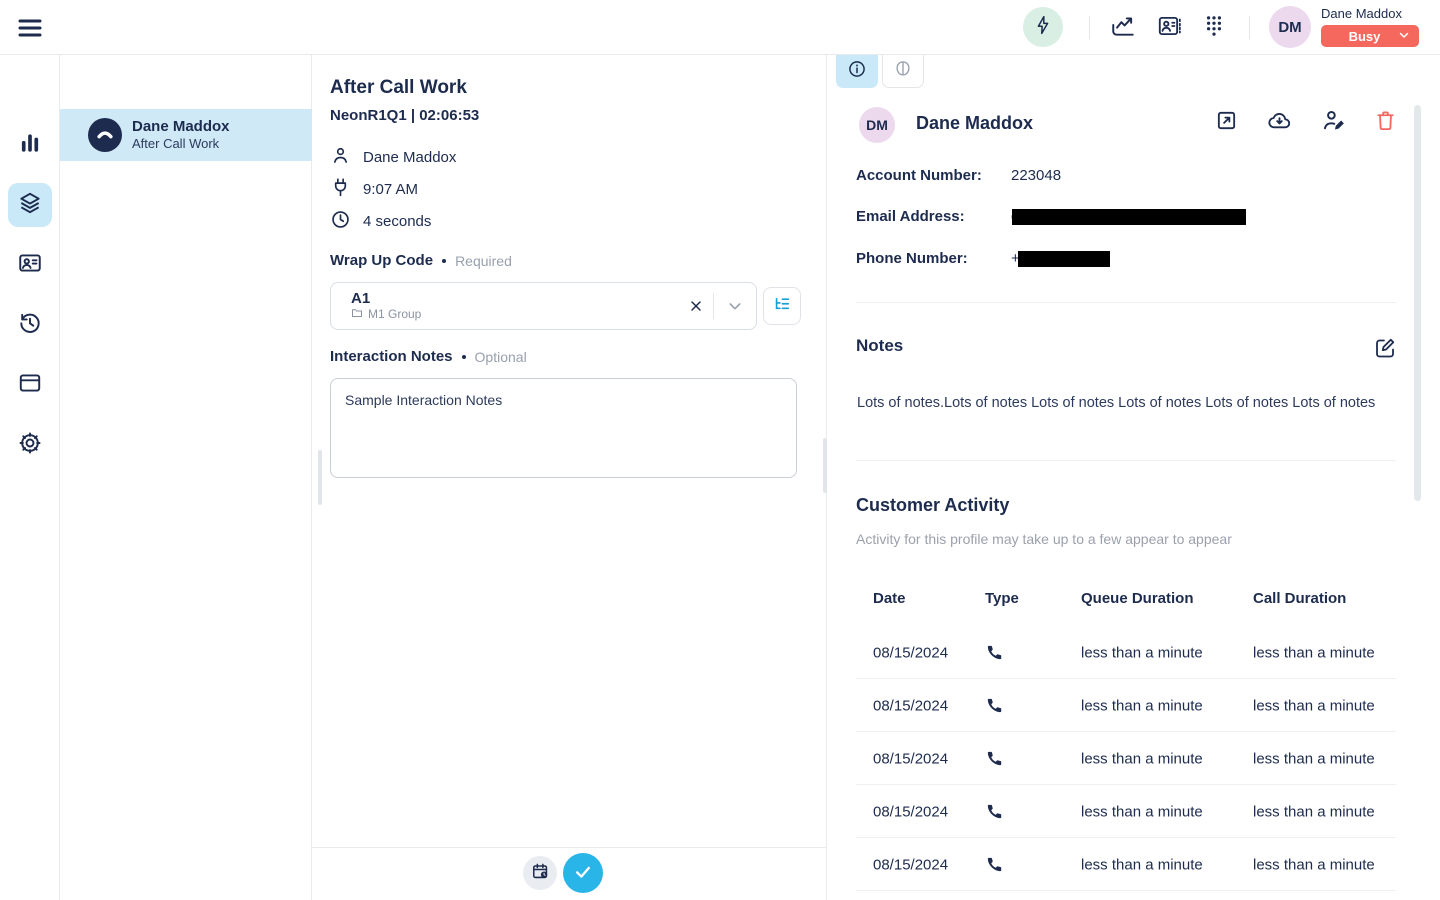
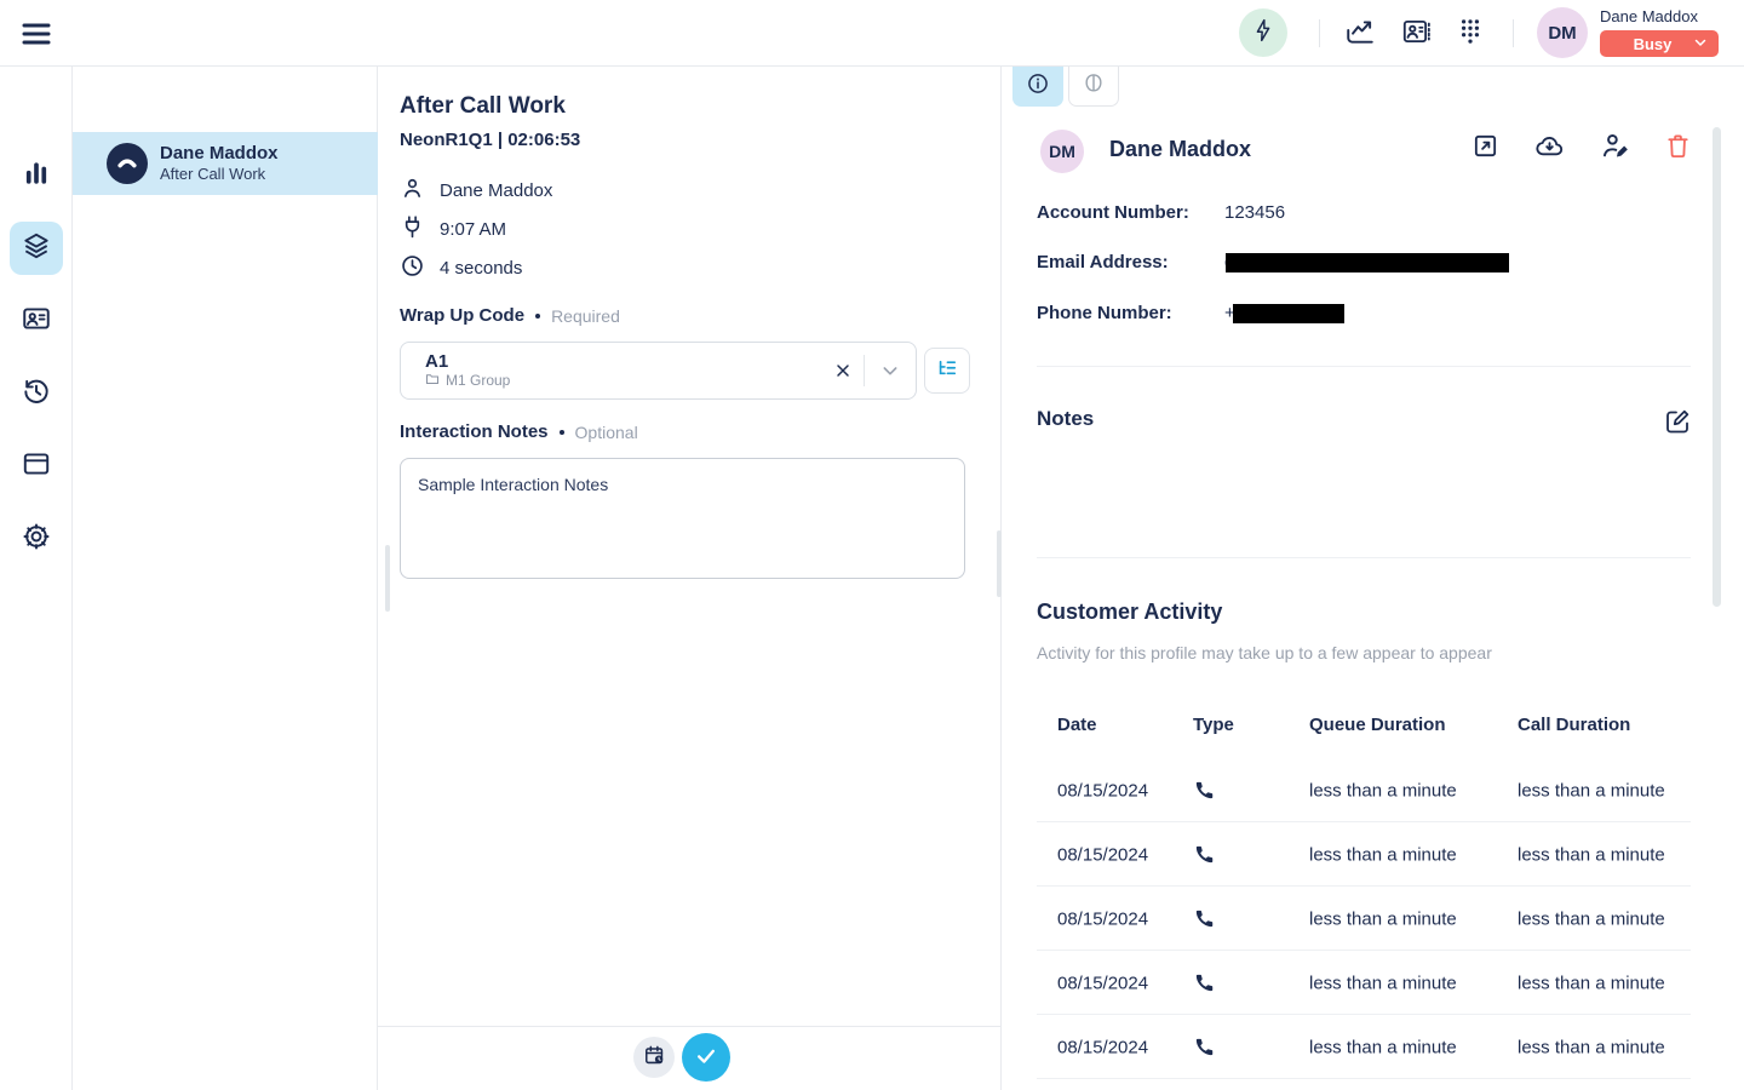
  DM
  Dane Maddox
  Busy
  Dane Maddox
  After Call Work
  After Call Work
  NeonR1Q1 | 02:06:53
  Dane Maddox
  9:07 AM
  4 seconds
  Wrap Up Code
  Required
  A1
  M1 Group
  Interaction Notes
  Optional
  Sample Interaction Notes
  DM
  Dane Maddox
  Account Number:
- 223048
+ 123456
  Email Address:
  Phone Number:
  +
  Notes
- Lots of notes.Lots of notes Lots of notes Lots of notes Lots of notes Lots of notes
  Customer Activity
  Activity for this profile may take up to a few appear to appear
  Date
  Type
  Queue Duration
  Call Duration
  08/15/2024
  less than a minute
  less than a minute
  08/15/2024
  less than a minute
  less than a minute
  08/15/2024
  less than a minute
  less than a minute
  08/15/2024
  less than a minute
  less than a minute
  08/15/2024
  less than a minute
  less than a minute
